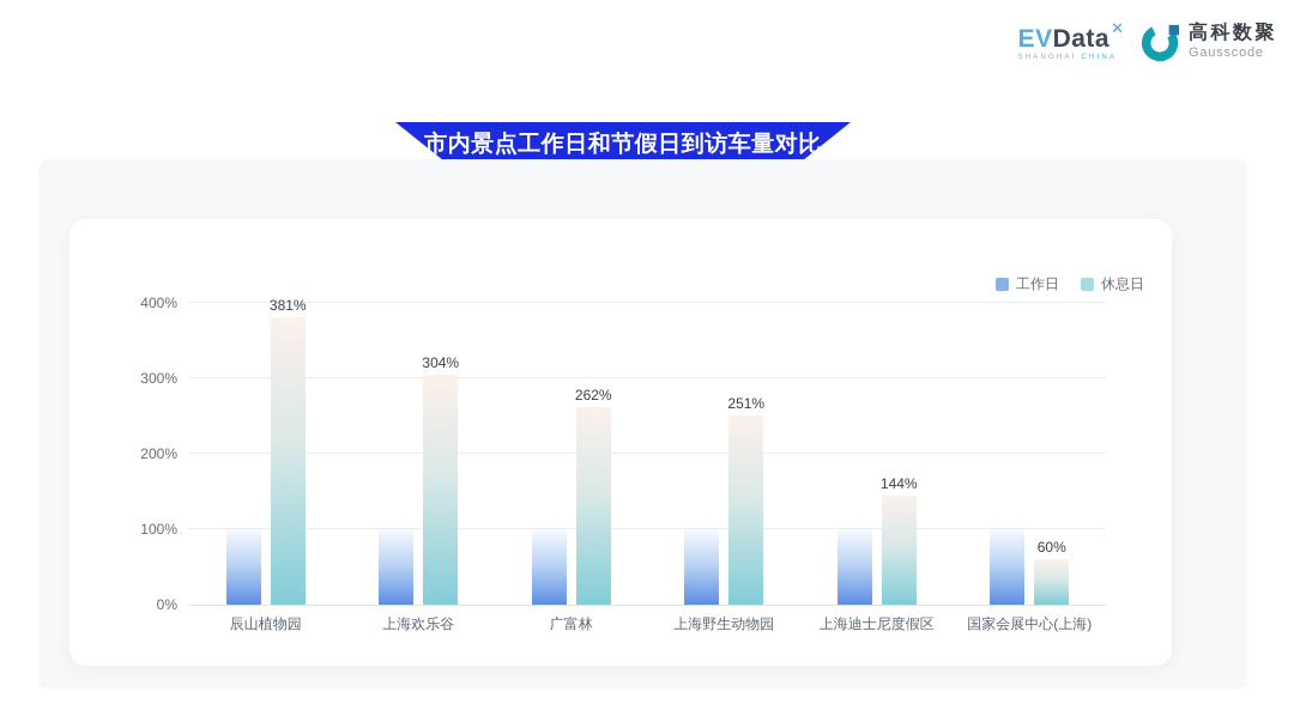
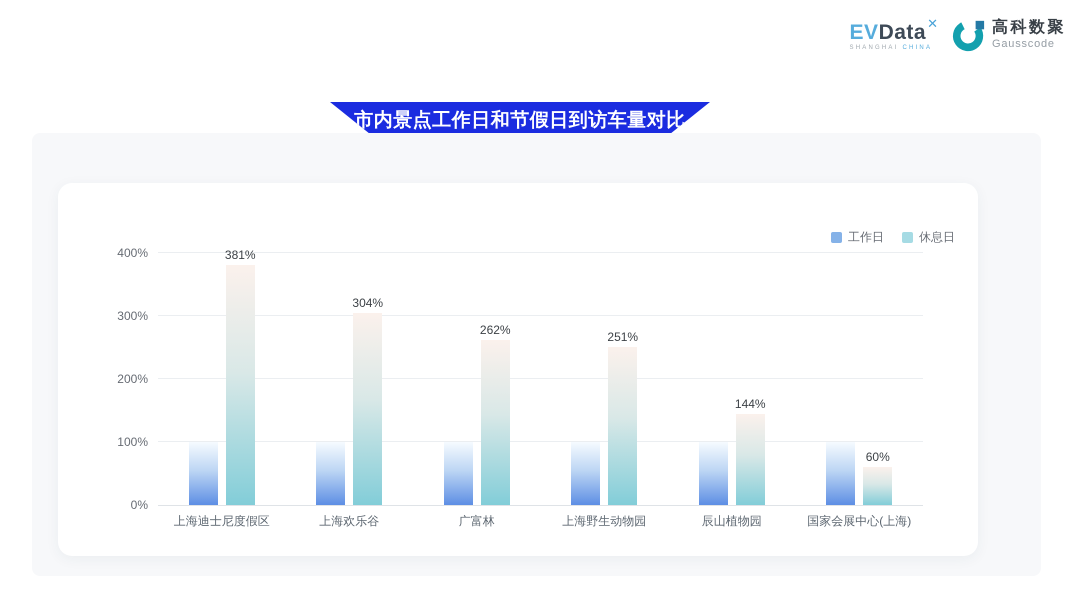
  EV
  Data
  ✕
  高科数聚
  Gausscode
  市内景点工作日和节假日到访车量对比
  工作日
  休息日
  0%
  100%
  200%
  300%
  400%
  381%
- 辰山植物园
+ 上海迪士尼度假区
  304%
  上海欢乐谷
  262%
  广富林
  251%
  上海野生动物园
  144%
- 上海迪士尼度假区
+ 辰山植物园
  60%
  国家会展中心(上海)
